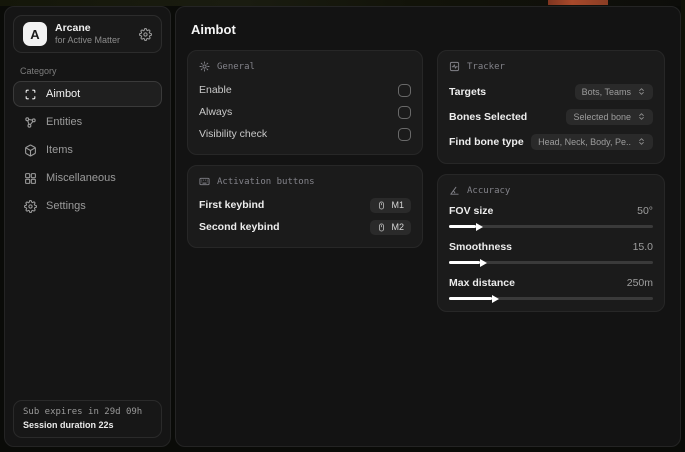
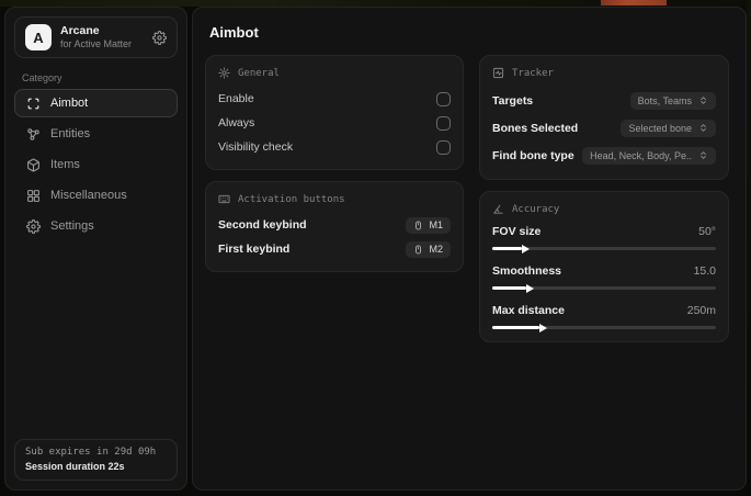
  A
  Arcane
  for Active Matter
  Category
  Aimbot
  Entities
  Items
  Miscellaneous
  Settings
  Sub expires in 29d 09h
  Session duration 22s
  Aimbot
  General
  Enable
  Always
  Visibility check
  Activation buttons
- First keybind
+ Second keybind
  M1
- Second keybind
+ First keybind
  M2
  Tracker
  Targets
  Bots, Teams
  Bones Selected
  Selected bone
  Find bone type
  Head, Neck, Body, Pe..
  Accuracy
  FOV size
  50°
  Smoothness
  15.0
  Max distance
  250m
